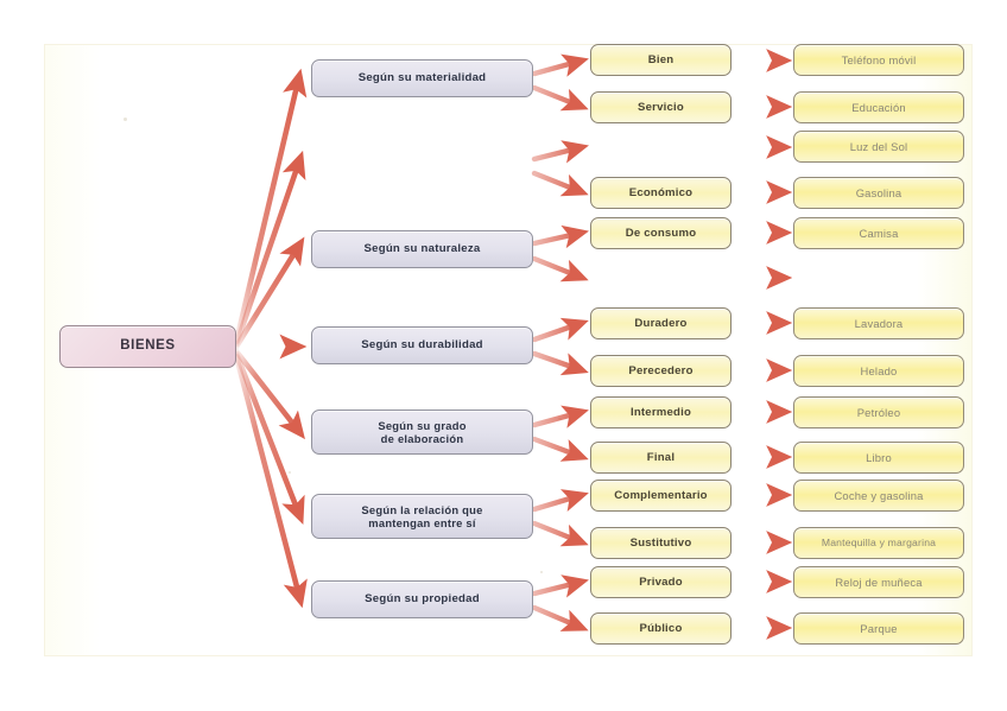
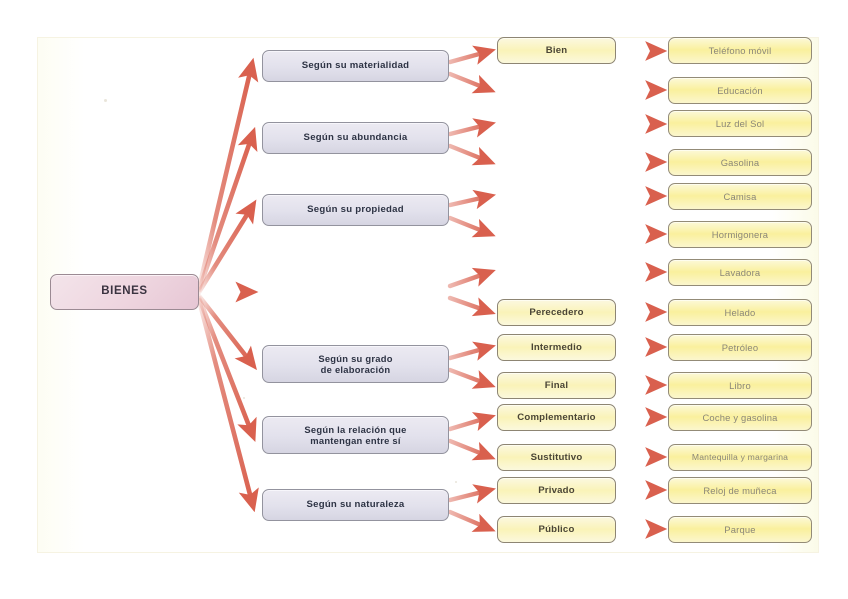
  BIENES
  Según su materialidad
+ Según su abundancia
- Según su naturaleza
+ Según su propiedad
- Según su durabilidad
  Según su grado
  de elaboración
  Según la relación que
  mantengan entre sí
- Según su propiedad
+ Según su naturaleza
  Bien
- Servicio
- Económico
- De consumo
- Duradero
  Perecedero
  Intermedio
  Final
  Complementario
  Sustitutivo
  Privado
  Público
  Teléfono móvil
  Educación
  Luz del Sol
  Gasolina
  Camisa
+ Hormigonera
  Lavadora
  Helado
  Petróleo
  Libro
  Coche y gasolina
  Mantequilla y margarina
  Reloj de muñeca
  Parque
